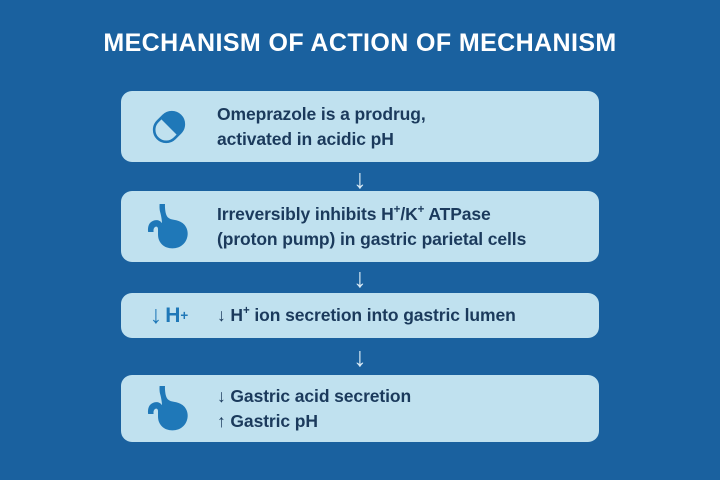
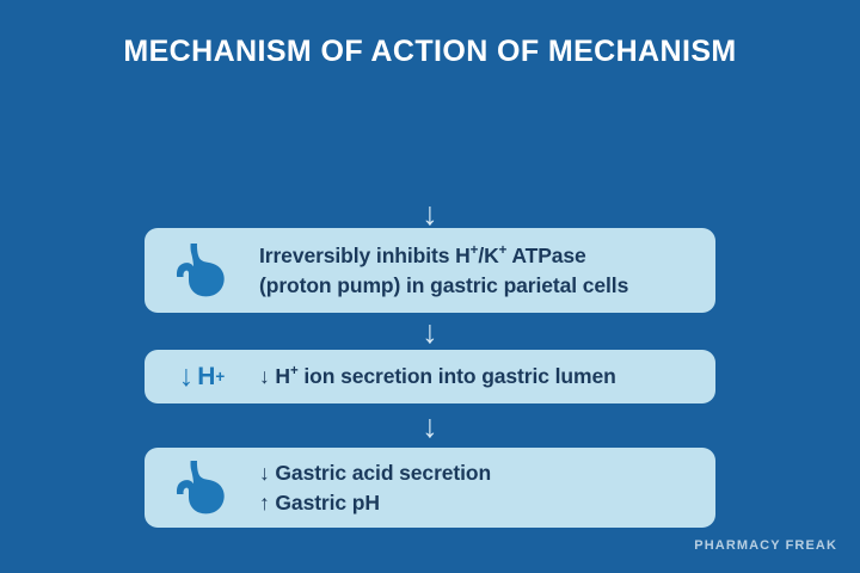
  MECHANISM OF ACTION OF MECHANISM
- Omeprazole is a prodrug,
- activated in acidic pH
  ↓
  Irreversibly inhibits H+/K+ ATPase
  (proton pump) in gastric parietal cells
  ↓
  ↓
  H
  +
  ↓ H+ ion secretion into gastric lumen
  ↓
  ↓ Gastric acid secretion
  ↑ Gastric pH
+ PHARMACY FREAK
